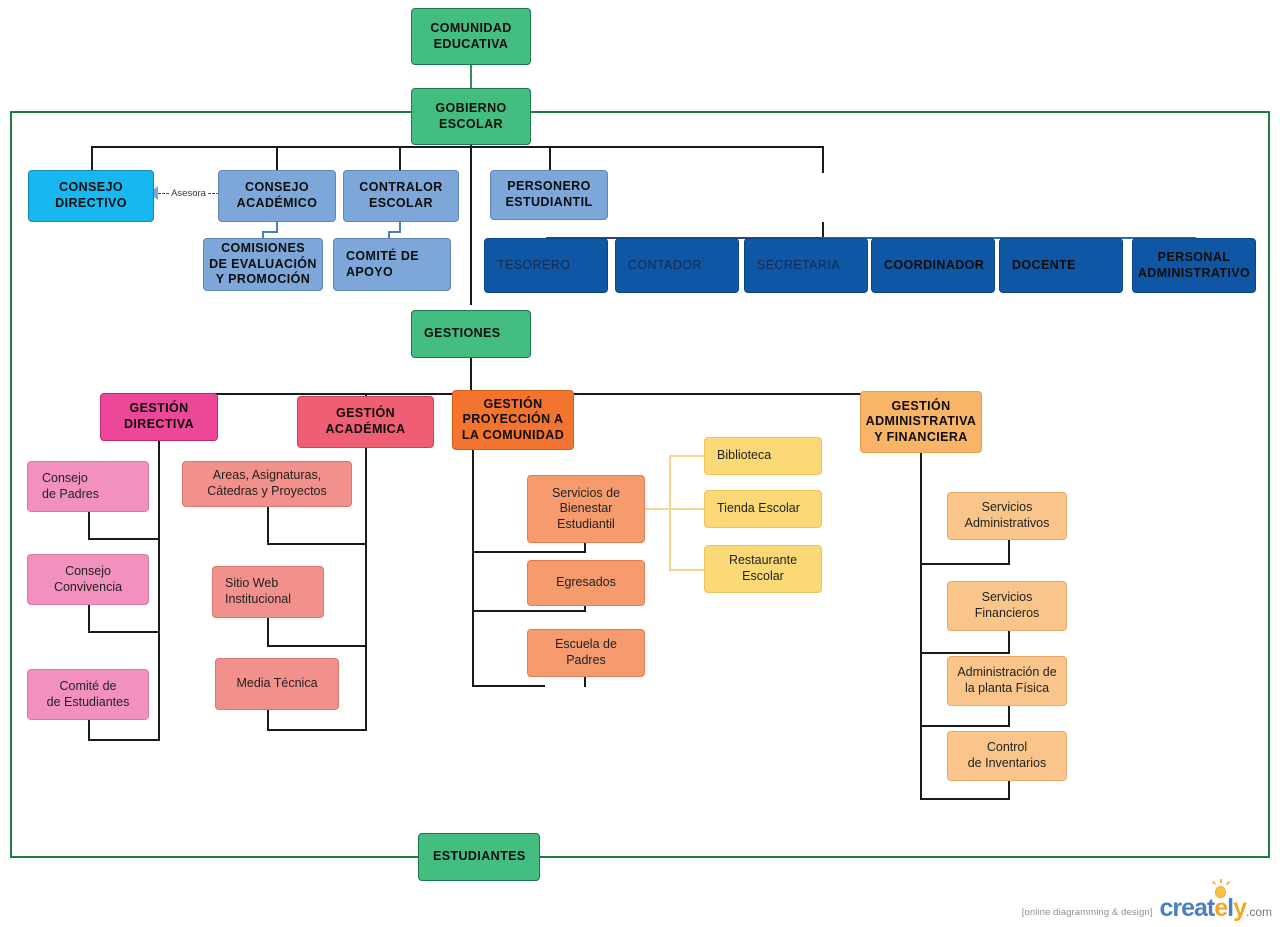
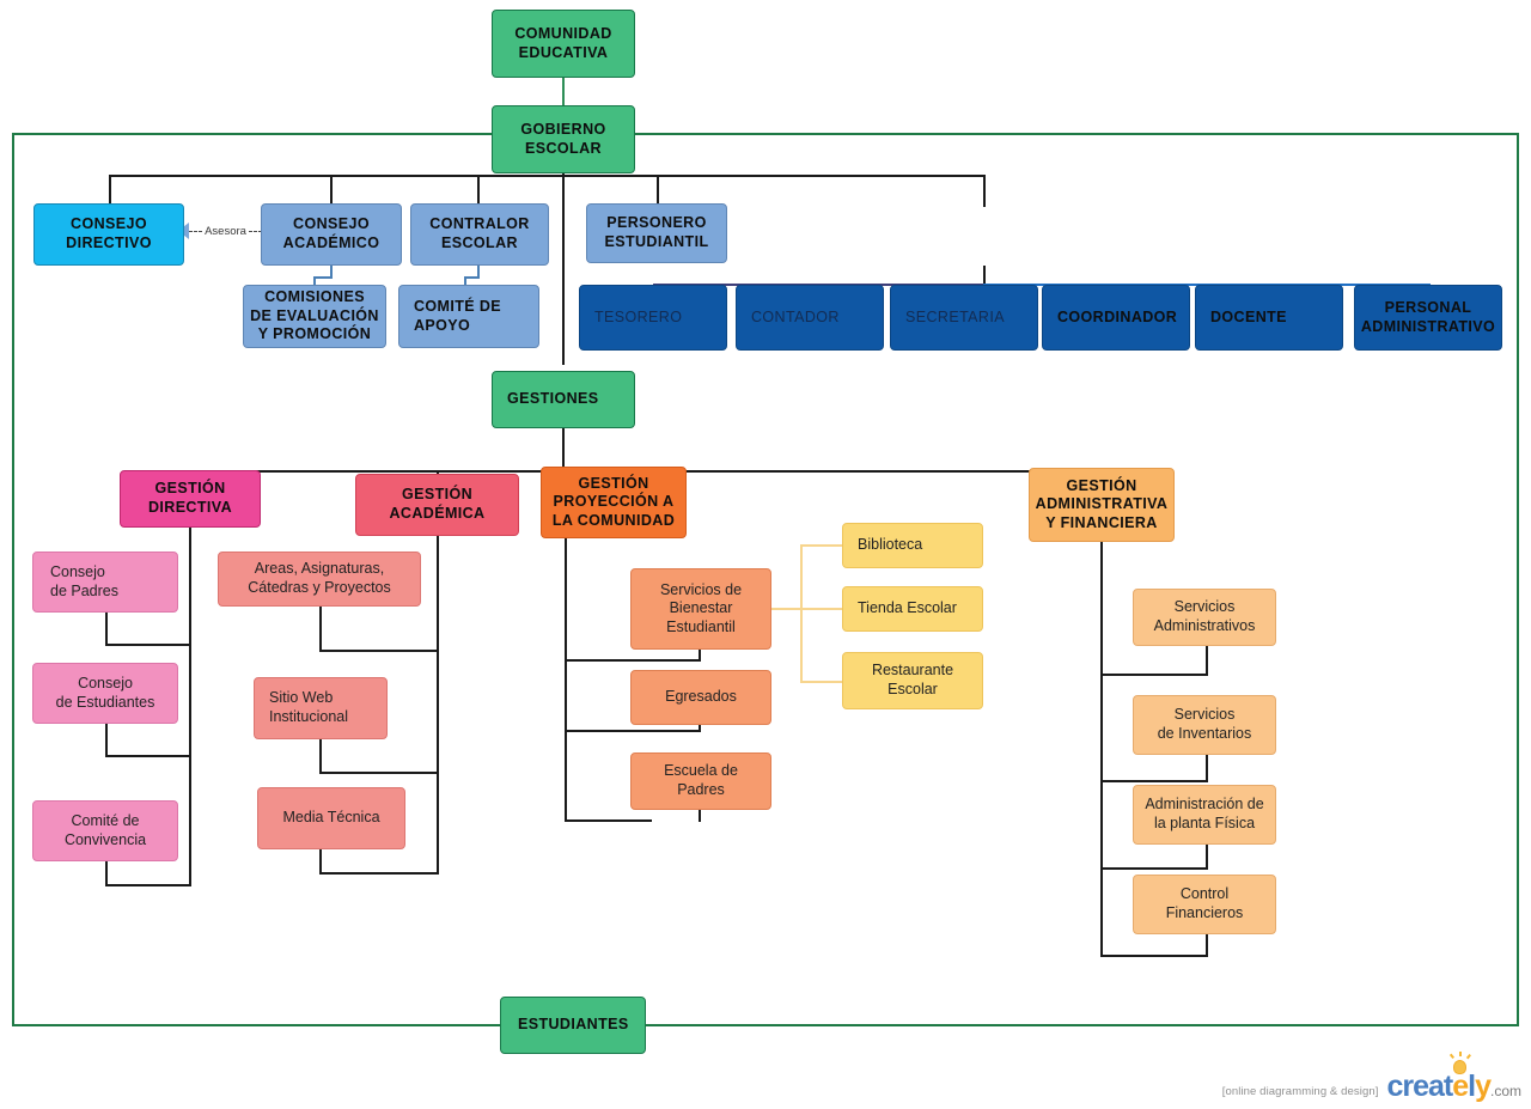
  COMUNIDAD
  EDUCATIVA
  GOBIERNO
  ESCOLAR
  CONSEJO
  DIRECTIVO
  Asesora
  CONSEJO
  ACADÉMICO
  CONTRALOR
  ESCOLAR
  PERSONERO
  ESTUDIANTIL
  COMISIONES
  DE EVALUACIÓN
  Y PROMOCIÓN
  COMITÉ DE
  APOYO
  TESORERO
  CONTADOR
  SECRETARIA
  COORDINADOR
  DOCENTE
  PERSONAL
  ADMINISTRATIVO
  GESTIONES
  GESTIÓN
  DIRECTIVA
  Consejo
  de Padres
  Consejo
- Convivencia
+ de Estudiantes
  Comité de
- de Estudiantes
+ Convivencia
  GESTIÓN
  ACADÉMICA
  Areas, Asignaturas,
  Cátedras y Proyectos
  Sitio Web
  Institucional
  Media Técnica
  GESTIÓN
  PROYECCIÓN A
  LA COMUNIDAD
  Servicios de
  Bienestar
  Estudiantil
  Egresados
  Escuela de
  Padres
  Biblioteca
  Tienda Escolar
  Restaurante
  Escolar
  GESTIÓN
  ADMINISTRATIVA
  Y FINANCIERA
  Servicios
  Administrativos
  Servicios
- Financieros
+ de Inventarios
  Administración de
  la planta Física
  Control
- de Inventarios
+ Financieros
  ESTUDIANTES
  [online diagramming & design]
  creately.com
